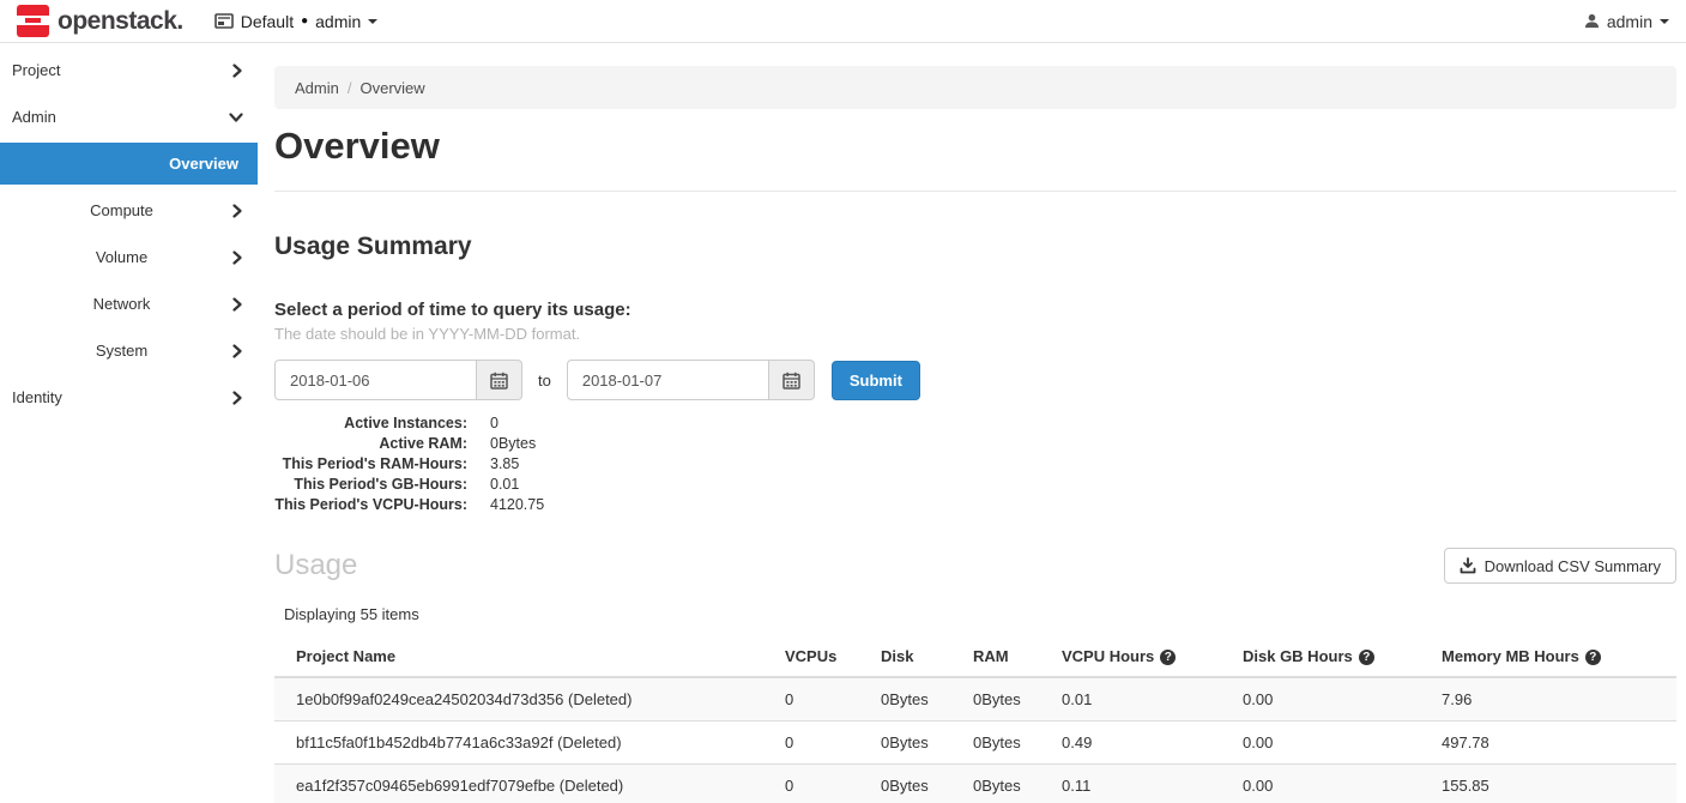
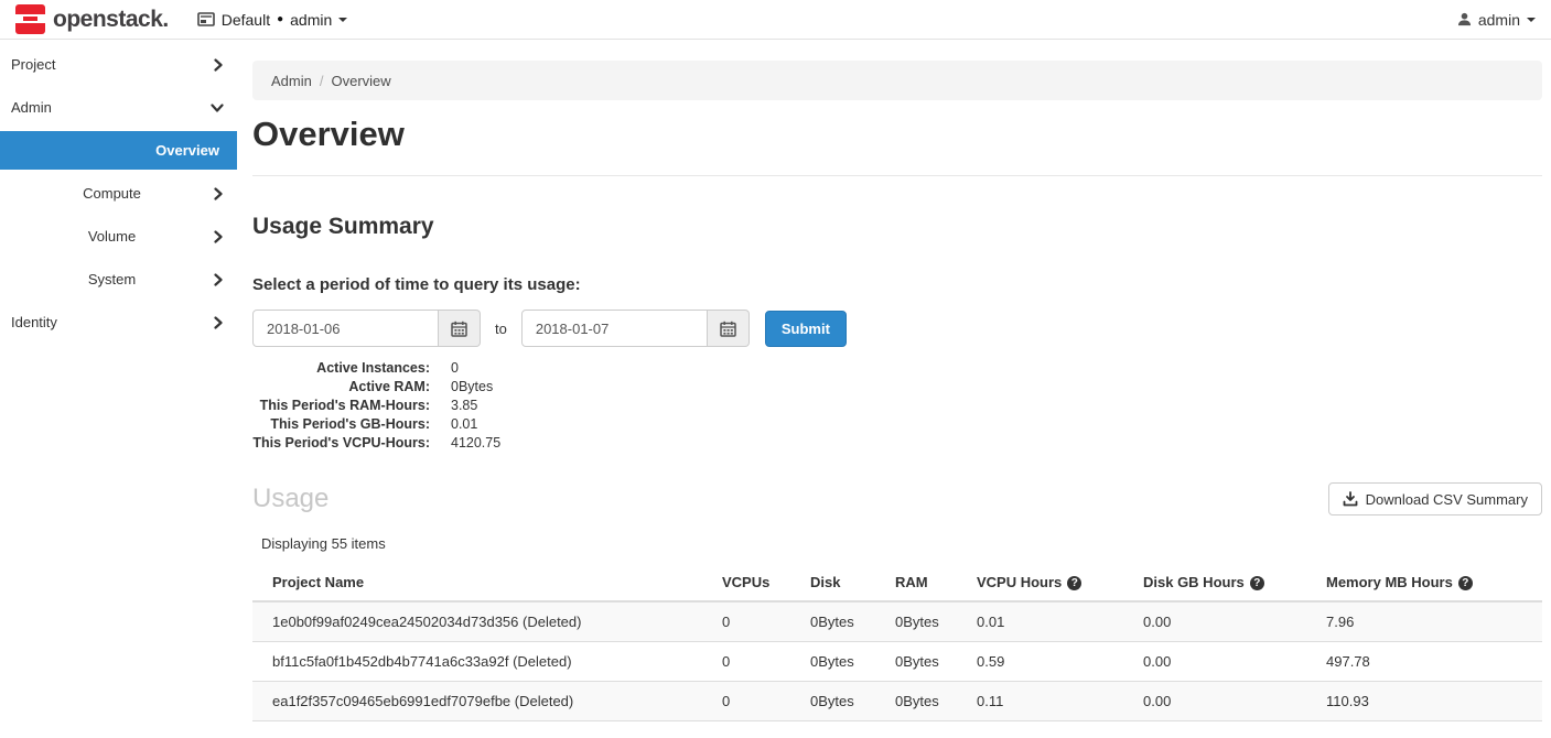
  openstack.
  Default
  ●
  admin
  admin
  Project
  Admin
  Overview
  Compute
  Volume
- Network
  System
  Identity
  Admin
  /
  Overview
  Overview
  Usage Summary
  Select a period of time to query its usage:
- The date should be in YYYY-MM-DD format.
  2018-01-06
  to
  2018-01-07
  Submit
  Active Instances:
  0
  Active RAM:
  0Bytes
  This Period's RAM-Hours:
  3.85
  This Period's GB-Hours:
  0.01
  This Period's VCPU-Hours:
  4120.75
  Usage
  Download CSV Summary
  Displaying 55 items
  Project Name	VCPUs	Disk	RAM	VCPU Hours ?	Disk GB Hours ?	Memory MB Hours ?
  1e0b0f99af0249cea24502034d73d356 (Deleted)	0	0Bytes	0Bytes	0.01	0.00	7.96
- bf11c5fa0f1b452db4b7741a6c33a92f (Deleted)	0	0Bytes	0Bytes	0.49	0.00	497.78
+ bf11c5fa0f1b452db4b7741a6c33a92f (Deleted)	0	0Bytes	0Bytes	0.59	0.00	497.78
- ea1f2f357c09465eb6991edf7079efbe (Deleted)	0	0Bytes	0Bytes	0.11	0.00	155.85
+ ea1f2f357c09465eb6991edf7079efbe (Deleted)	0	0Bytes	0Bytes	0.11	0.00	110.93
